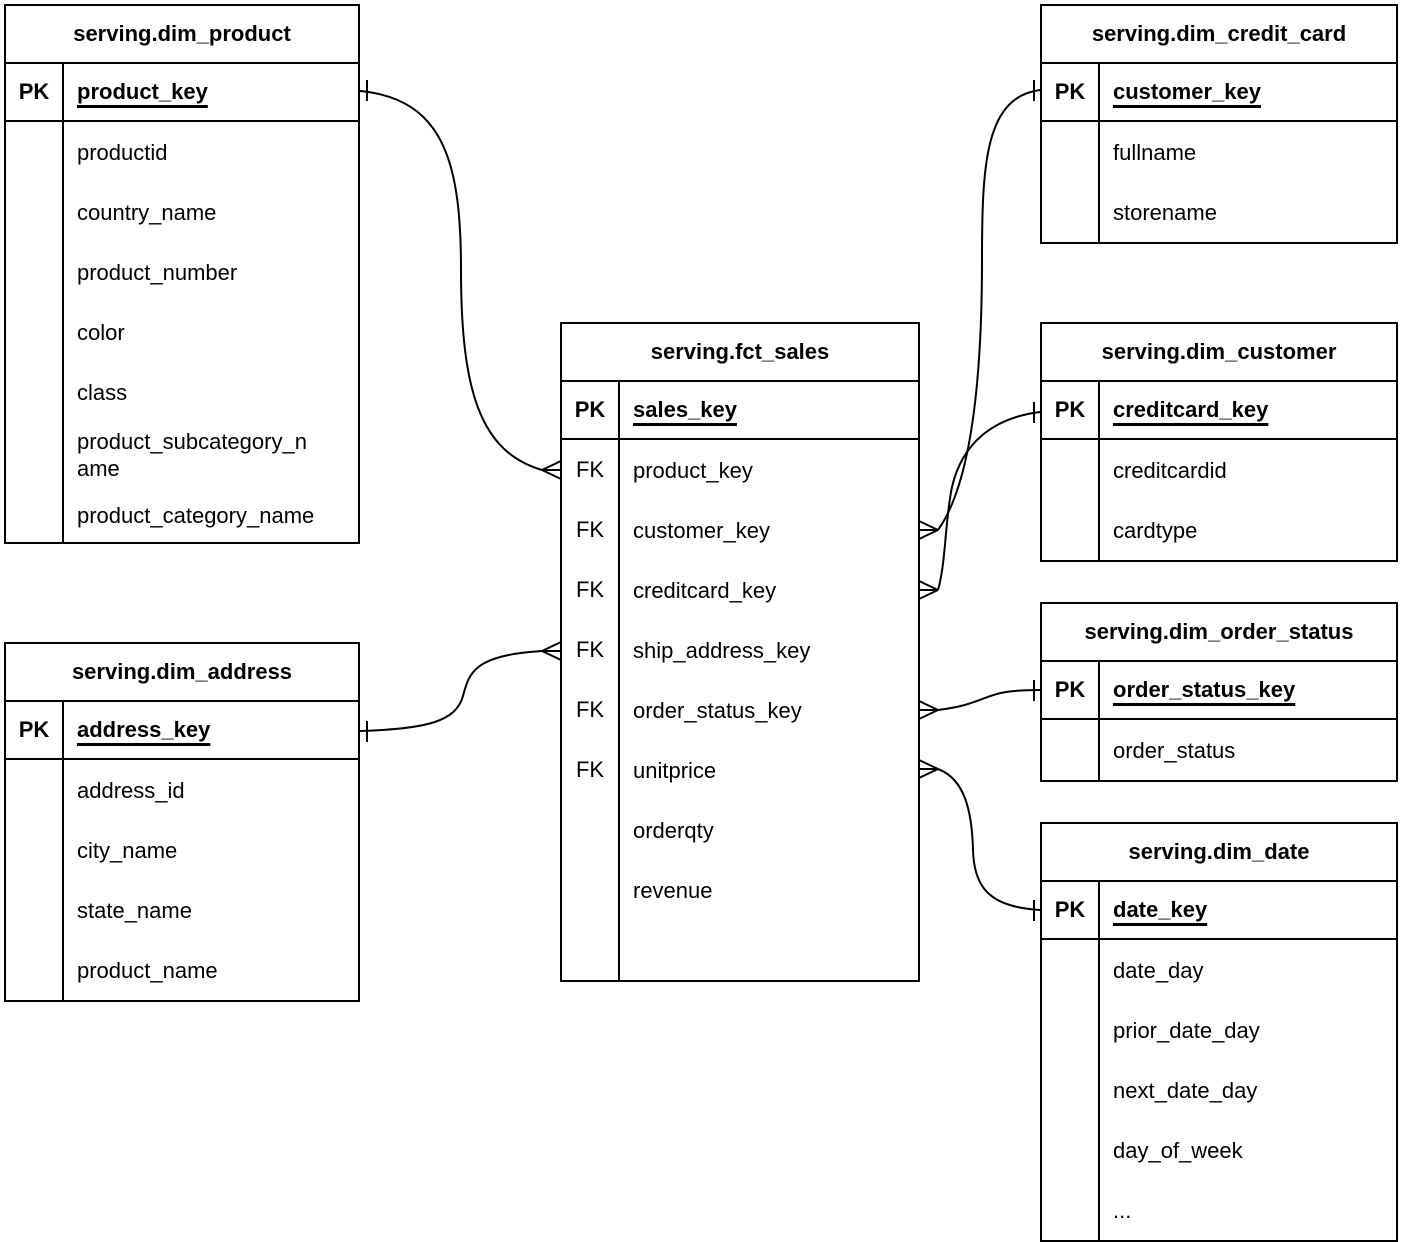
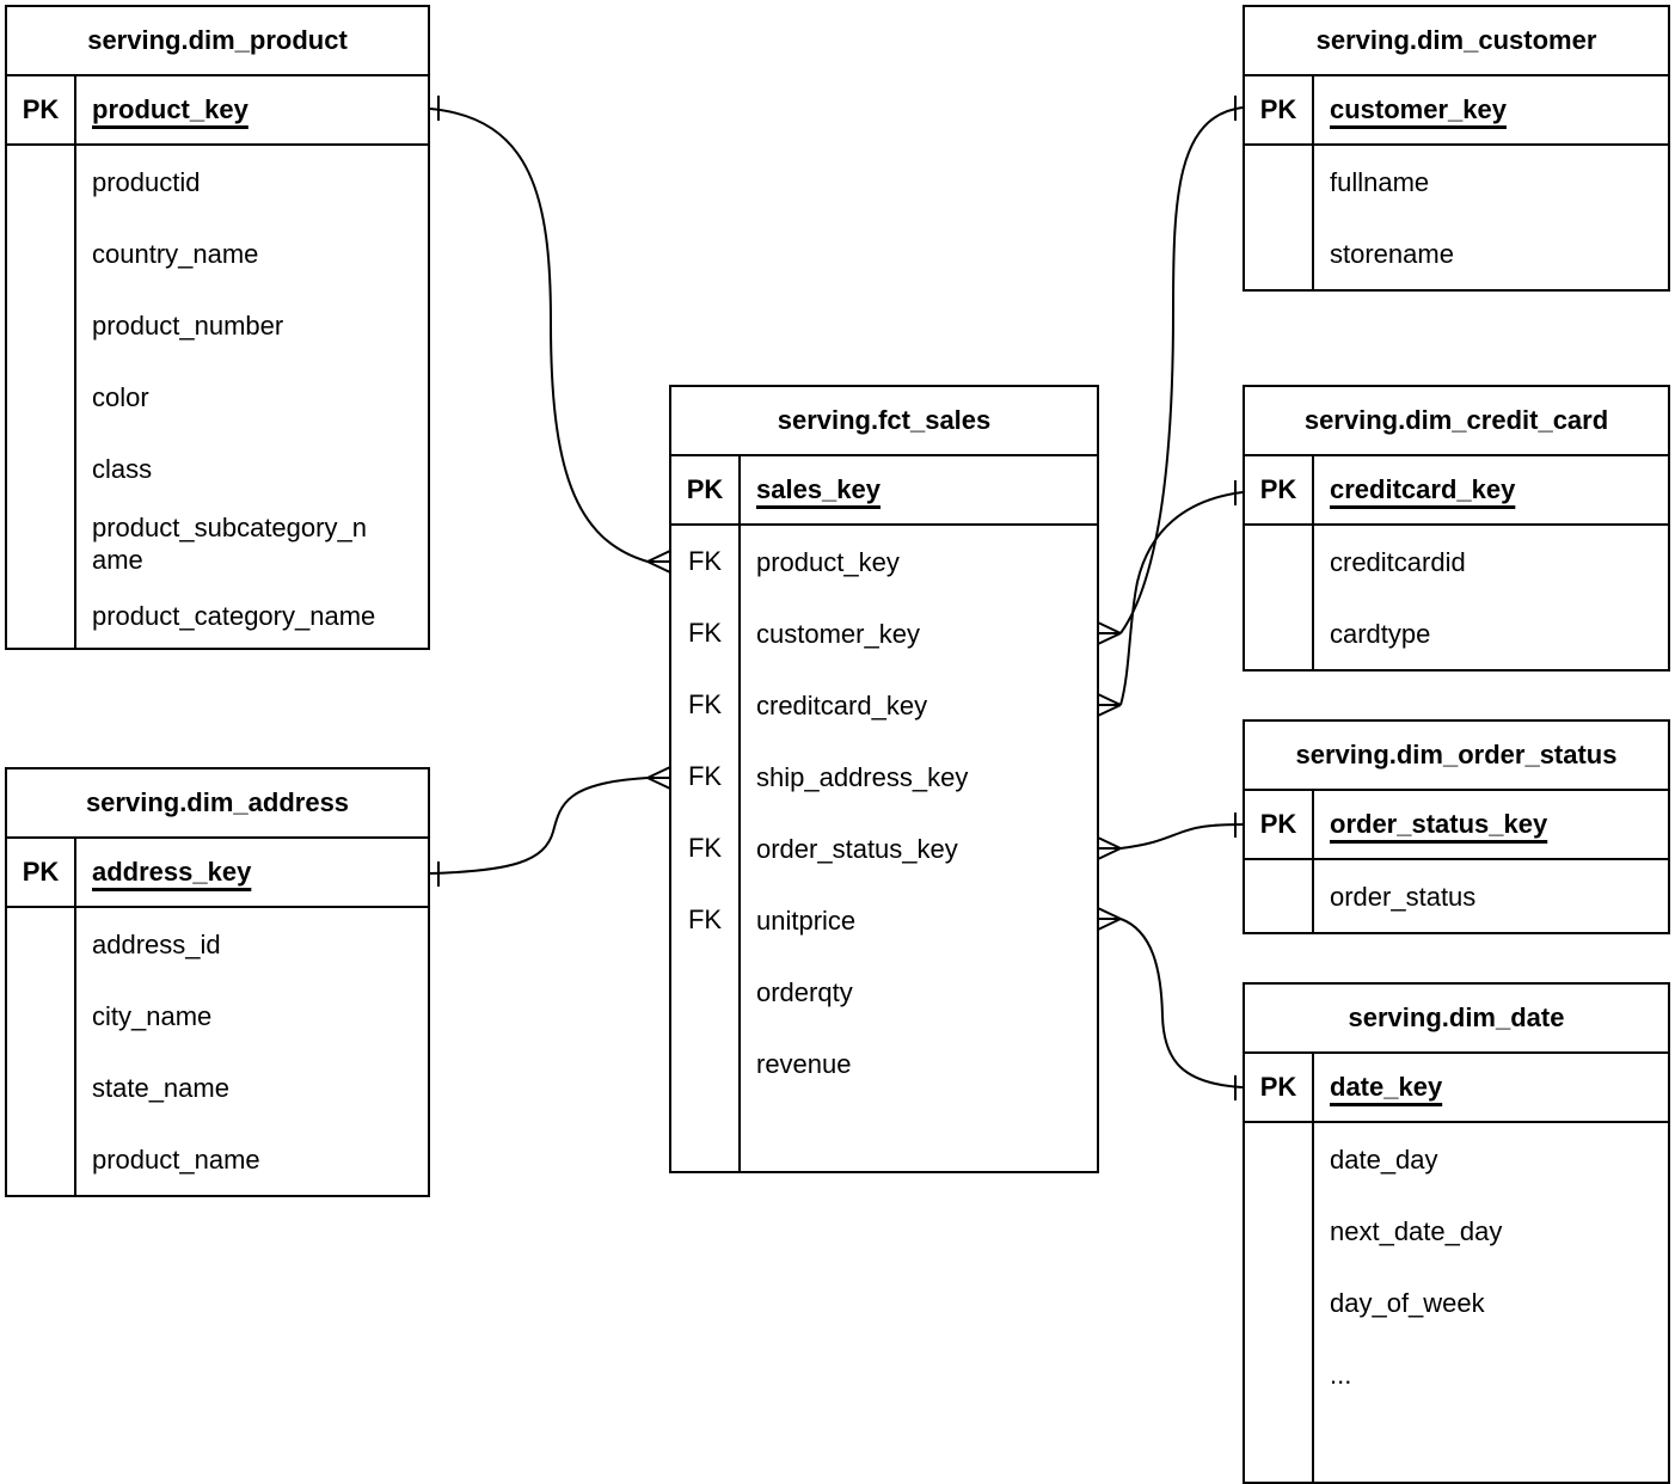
  serving.dim_product
  PK
  product_key
  productid
  country_name
  product_number
  color
  class
  product_subcategory_name
  product_category_name
- serving.dim_credit_card
+ serving.dim_customer
  PK
  customer_key
  fullname
  storename
  serving.fct_sales
  PK
  sales_key
  FK
  FK
  FK
  FK
  FK
  FK
  product_key
  customer_key
  creditcard_key
  ship_address_key
  order_status_key
  unitprice
  orderqty
  revenue
- serving.dim_customer
+ serving.dim_credit_card
  PK
  creditcard_key
  creditcardid
  cardtype
  serving.dim_order_status
  PK
  order_status_key
  order_status
  serving.dim_date
  PK
  date_key
  date_day
- prior_date_day
  next_date_day
  day_of_week
  ...
  serving.dim_address
  PK
  address_key
  address_id
  city_name
  state_name
  product_name
